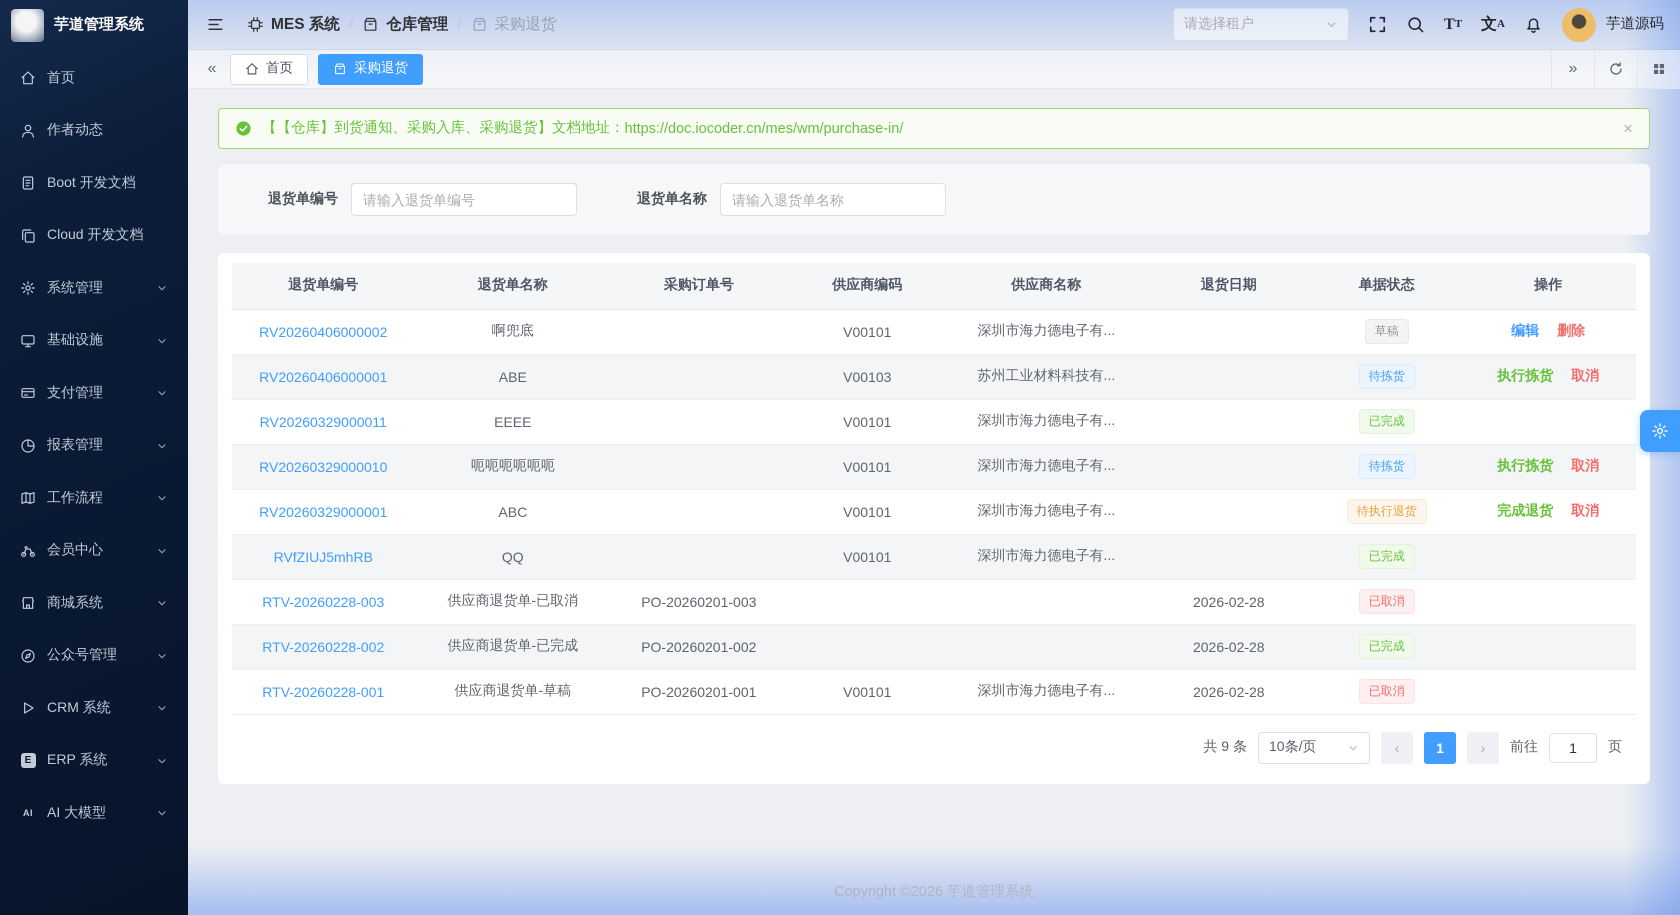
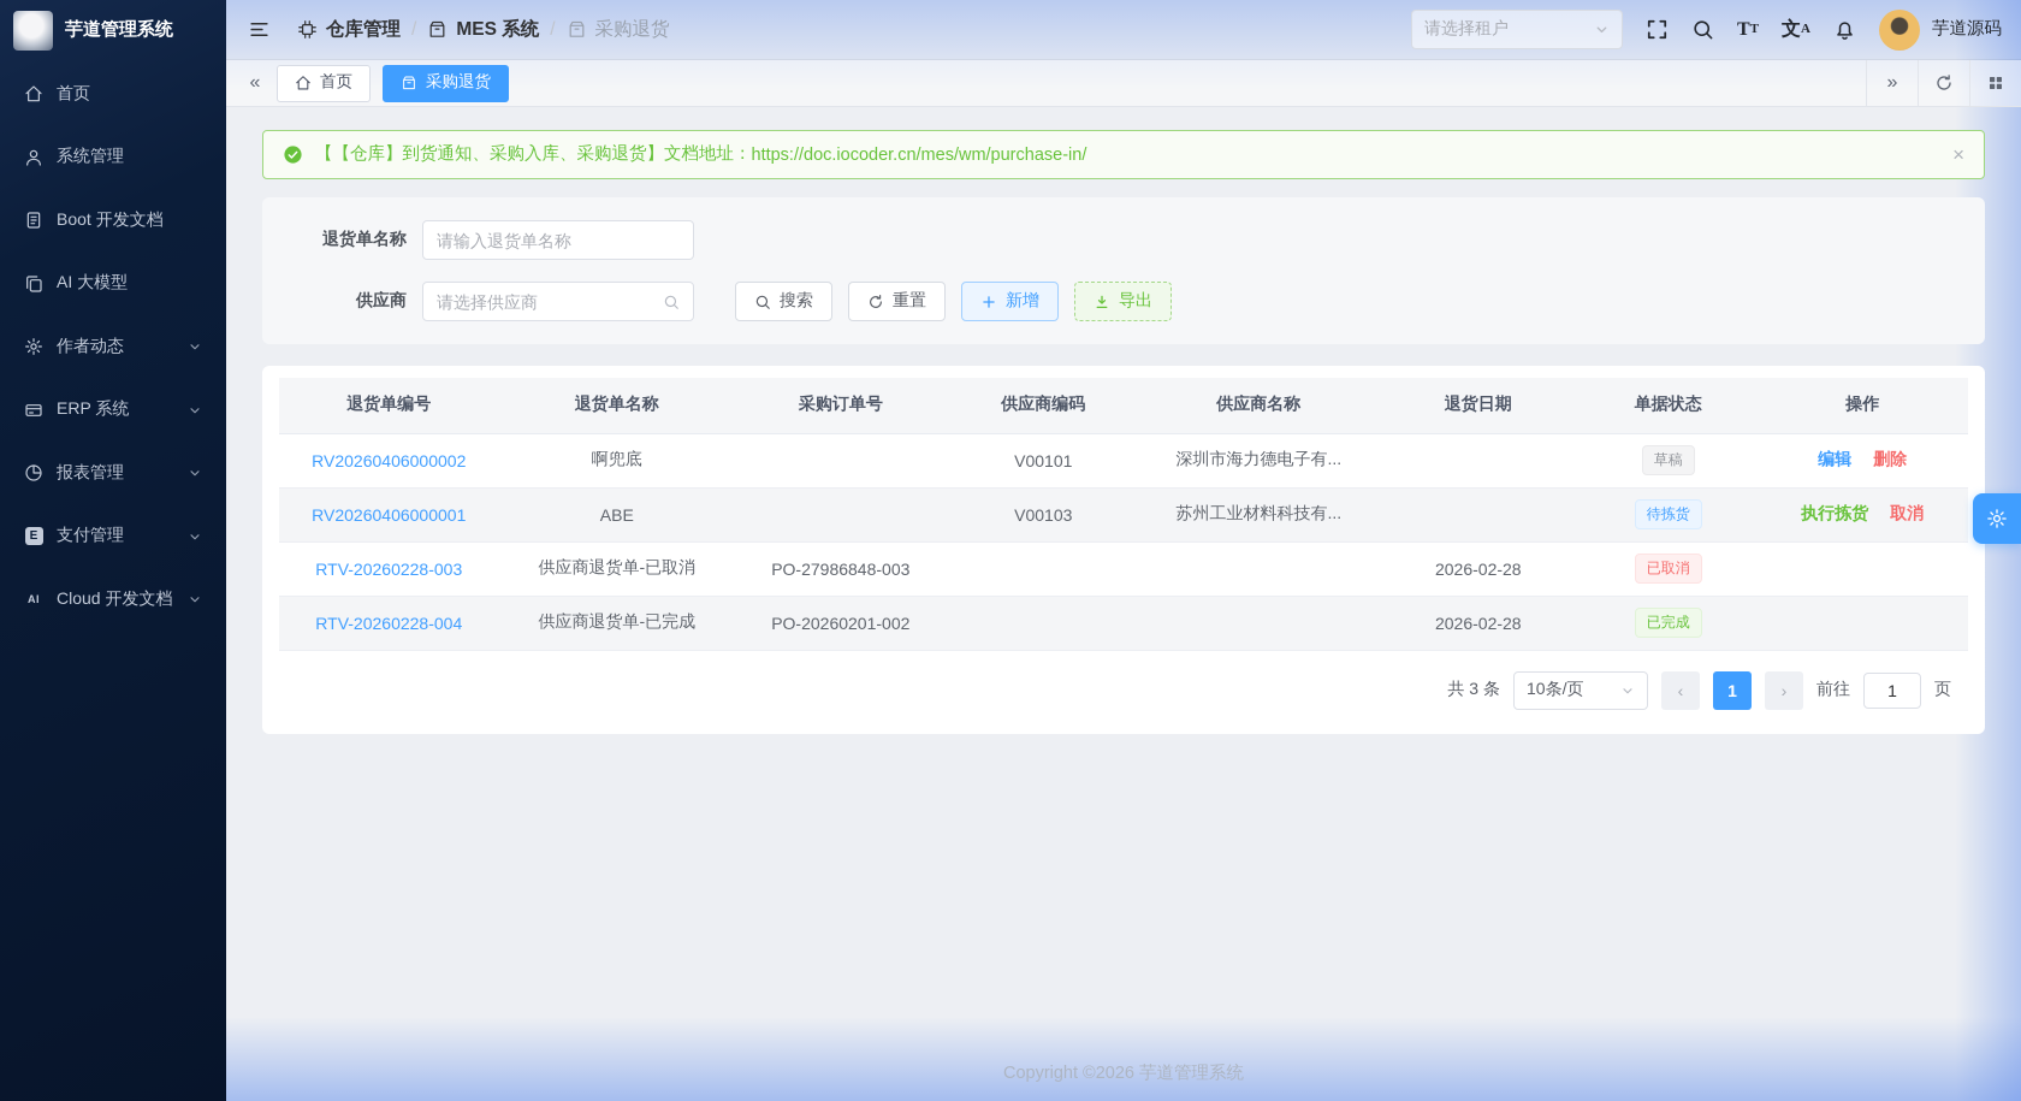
  芋道管理系统
  首页
- 作者动态
+ 系统管理
  Boot 开发文档
- Cloud 开发文档
+ AI 大模型
- 系统管理
+ 作者动态
- 基础设施
- 支付管理
+ ERP 系统
  报表管理
- 工作流程
- 会员中心
- 商城系统
- 公众号管理
- CRM 系统
  E
- ERP 系统
+ 支付管理
  AI
- AI 大模型
+ Cloud 开发文档
- MES 系统
+ 仓库管理
  /
- 仓库管理
+ MES 系统
  /
  采购退货
  请选择租户
  T
  T
  文
  A
  芋道源码
  «
  首页
  采购退货
  »
  【【仓库】到货通知、采购入库、采购退货】文档地址：
  https://doc.iocoder.cn/mes/wm/purchase-in/
  ×
- 退货单编号
- 请输入退货单编号
  退货单名称
  请输入退货单名称
+ 供应商
+ 请选择供应商
+ 搜索
+ 重置
+ 新增
+ 导出
  退货单编号	退货单名称	采购订单号	供应商编码	供应商名称	退货日期	单据状态	操作
  RV20260406000002	啊兜底		V00101	深圳市海力德电子有...		草稿	编辑 删除
  RV20260406000001	ABE		V00103	苏州工业材料科技有...		待拣货	执行拣货 取消
- RV20260329000011	EEEE		V00101	深圳市海力德电子有...		已完成
- RV20260329000010	呃呃呃呃呃呃		V00101	深圳市海力德电子有...		待拣货	执行拣货 取消
- RV20260329000001	ABC		V00101	深圳市海力德电子有...		待执行退货	完成退货 取消
- RVfZIUJ5mhRB	QQ		V00101	深圳市海力德电子有...		已完成
- RTV-20260228-003	供应商退货单-已取消	PO-20260201-003			2026-02-28	已取消
+ RTV-20260228-003	供应商退货单-已取消	PO-27986848-003			2026-02-28	已取消
- RTV-20260228-002	供应商退货单-已完成	PO-20260201-002			2026-02-28	已完成
+ RTV-20260228-004	供应商退货单-已完成	PO-20260201-002			2026-02-28	已完成
- RTV-20260228-001	供应商退货单-草稿	PO-20260201-001	V00101	深圳市海力德电子有...	2026-02-28	已取消
- 共 9 条
+ 共 3 条
  10条/页
  ‹
  1
  ›
  前往
  1
  页
  Copyright ©2026 芋道管理系统
